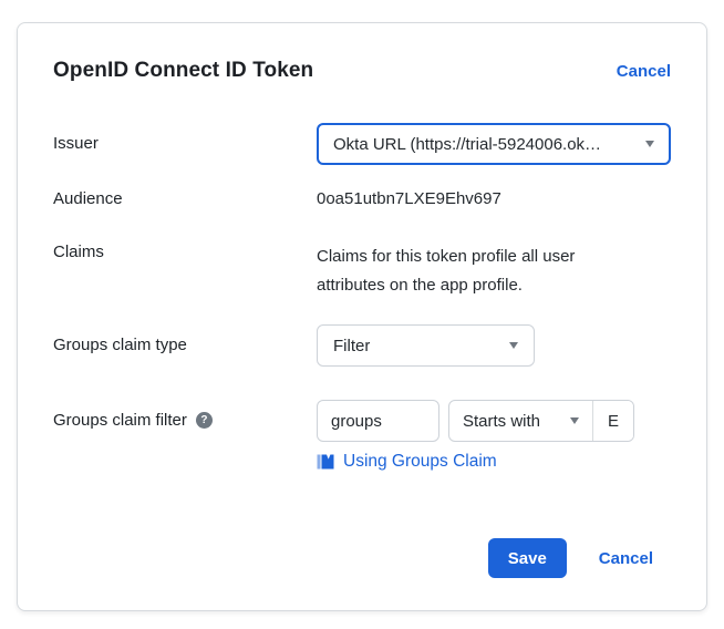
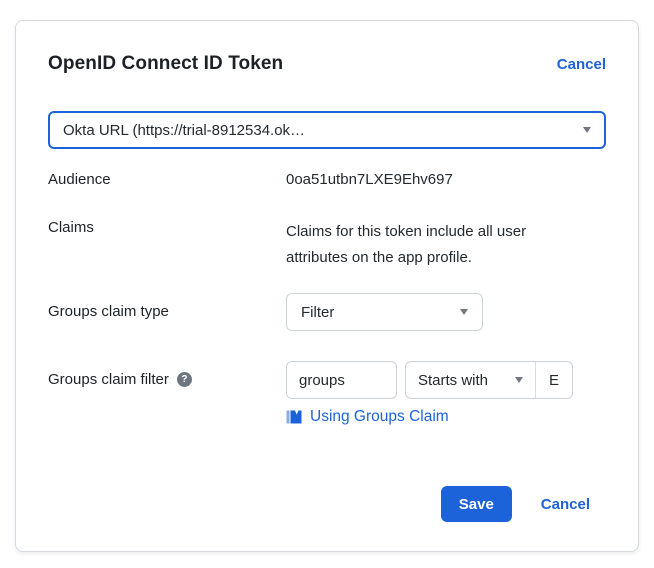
  OpenID Connect ID Token
  Cancel
- Issuer
- Okta URL (https://trial-5924006.ok…
+ Okta URL (https://trial-8912534.ok…
  Audience
  0oa51utbn7LXE9Ehv697
  Claims
- Claims for this token profile all user attributes on the app profile.
+ Claims for this token include all user attributes on the app profile.
  Groups claim type
  Filter
  Groups claim filter
  ?
  groups
  Starts with
  E
  Using Groups Claim
  Save
  Cancel
